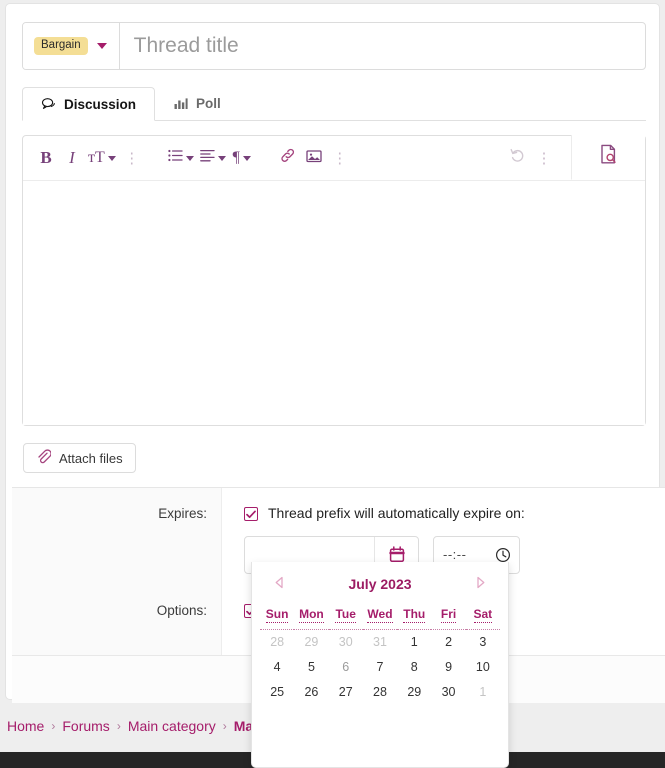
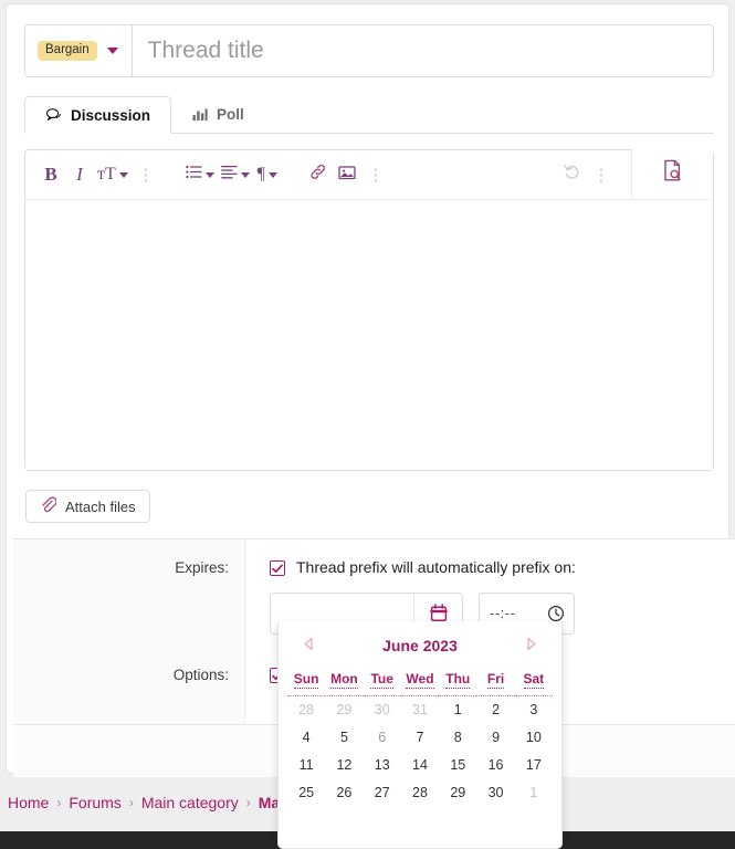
  Bargain
  Thread title
  Discussion
  Poll
  B
  I
  тT
  ⋮
  ¶
  ⋮
  ⋮
  Attach files
  Expires:
- Thread prefix will automatically expire on:
+ Thread prefix will automatically prefix on:
  --:--
  Options:
  Home
  ›
  Forums
  ›
  Main category
  ›
- July 2023
+ June 2023
  Sun	Mon	Tue	Wed	Thu	Fri	Sat
  28	29	30	31	1	2	3
  4	5	6	7	8	9	10
+ 11	12	13	14	15	16	17
  25	26	27	28	29	30	1
